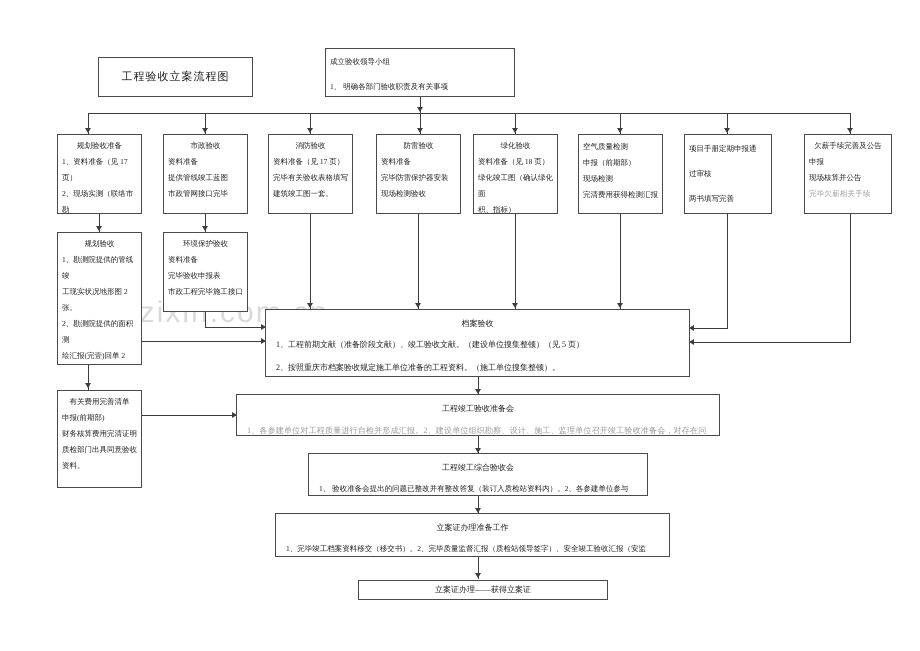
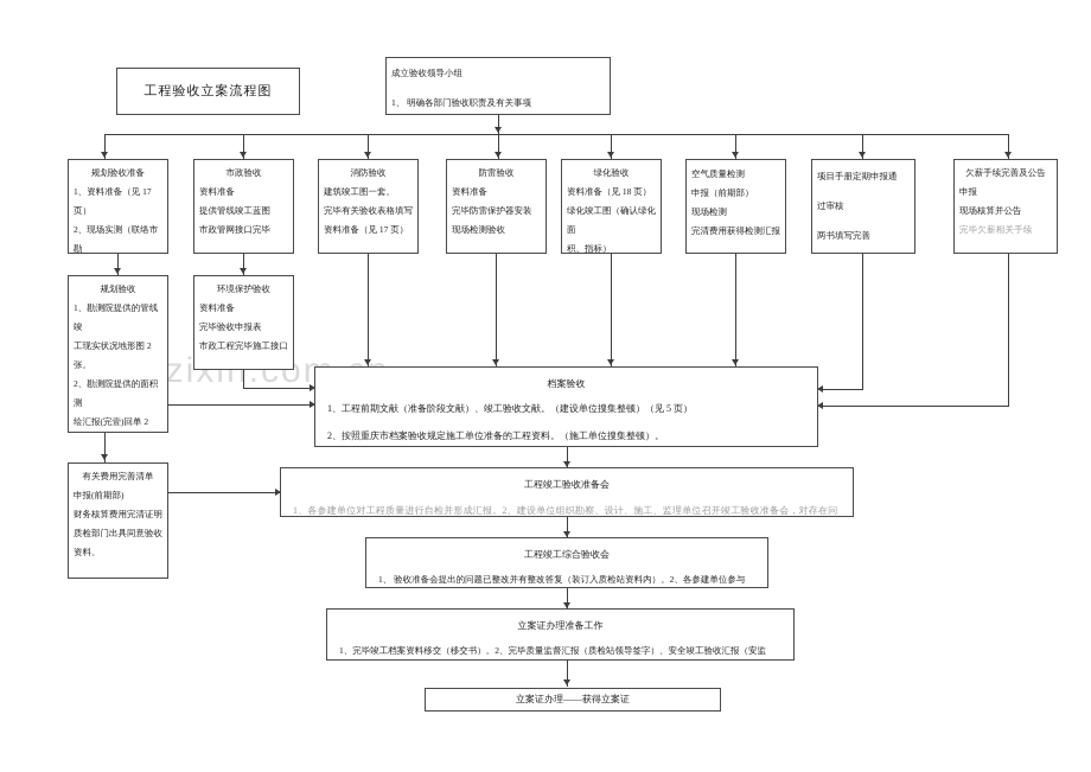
  工程验收立案流程图
  成立验收领导小组
  1、 明确各部门验收职责及有关事项
  规划验收准备
  1、资料准备（见 17 页）
  2、现场实测（联络市勘
  市政验收
  资料准备
  提供管线竣工蓝图
  市政管网接口完毕
  消防验收
- 资料准备（见 17 页）
+ 建筑竣工图一套。
  完毕有关验收表格填写
- 建筑竣工图一套。
+ 资料准备（见 17 页）
  防雷验收
  资料准备
  完毕防雷保护器安装
  现场检测验收
  绿化验收
  资料准备（见 18 页）
  绿化竣工图（确认绿化面
  积、指标）
  空气质量检测
  申报（前期部）
  现场检测
  完清费用获得检测汇报
  项目手册定期申报通
  过审核
  两书填写完善
  欠薪手续完善及公告
  申报
  现场核算并公告
  完毕欠薪相关手续
  规划验收
  1、勘测院提供的管线竣
  工现实状况地形图 2 张。
  2、勘测院提供的面积测
  绘汇报(完壹)回单 2
  环境保护验收
  资料准备
  完毕验收申报表
  市政工程完毕施工接口
  档案验收
  1、工程前期文献（准备阶段文献）、竣工验收文献。（建设单位搜集整顿）（见 5 页）
  2、按照重庆市档案验收规定施工单位准备的工程资料。（施工单位搜集整顿）。
  有关费用完善清单
  申报(前期部)
  财务核算费用完清证明
  质检部门出具同意验收
  资料。
  工程竣工验收准备会
  1、各参建单位对工程质量进行自检并形成汇报。2、建设单位组织勘察、设计、施工、监理单位召开竣工验收准备会，对存在问
  工程竣工综合验收会
  1、 验收准备会提出的问题已整改并有整改答复（装订入质检站资料内）。2、各参建单位参与
  立案证办理准备工作
  1、完毕竣工档案资料移交（移交书）。2、完毕质量监督汇报（质检站领导签字）、安全竣工验收汇报（安监
  立案证办理——获得立案证
